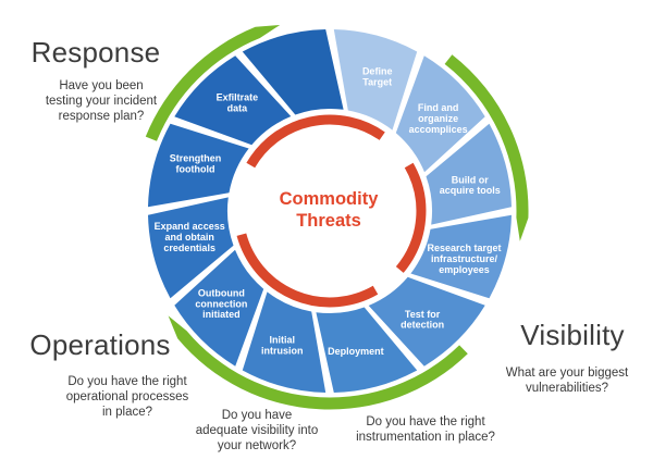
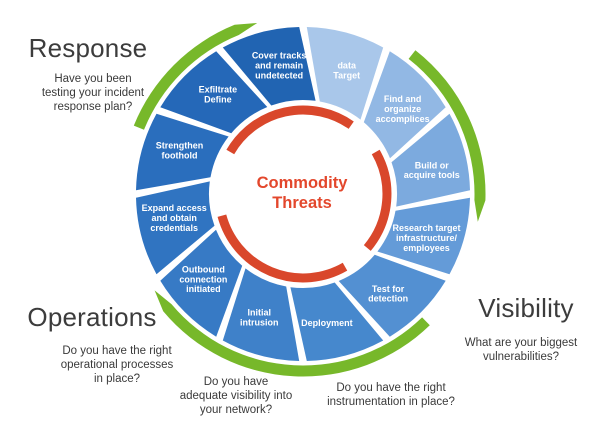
- Define Target
+ data Target
  Find and organize accomplices
  Build or acquire tools
  Research target infrastructure/ employees
  Test for detection
  Deployment
  Initial intrusion
  Outbound connection initiated
  Expand access and obtain credentials
  Strengthen foothold
- Exfiltrate data
+ Exfiltrate Define
+ Cover tracks and remain undetected
  Commodity
  Threats
  Response
  Have you been
  testing your incident
  response plan?
  Visibility
  What are your biggest
  vulnerabilities?
  Operations
  Do you have the right
  operational processes
  in place?
  Do you have
  adequate visibility into
  your network?
  Do you have the right
  instrumentation in place?
